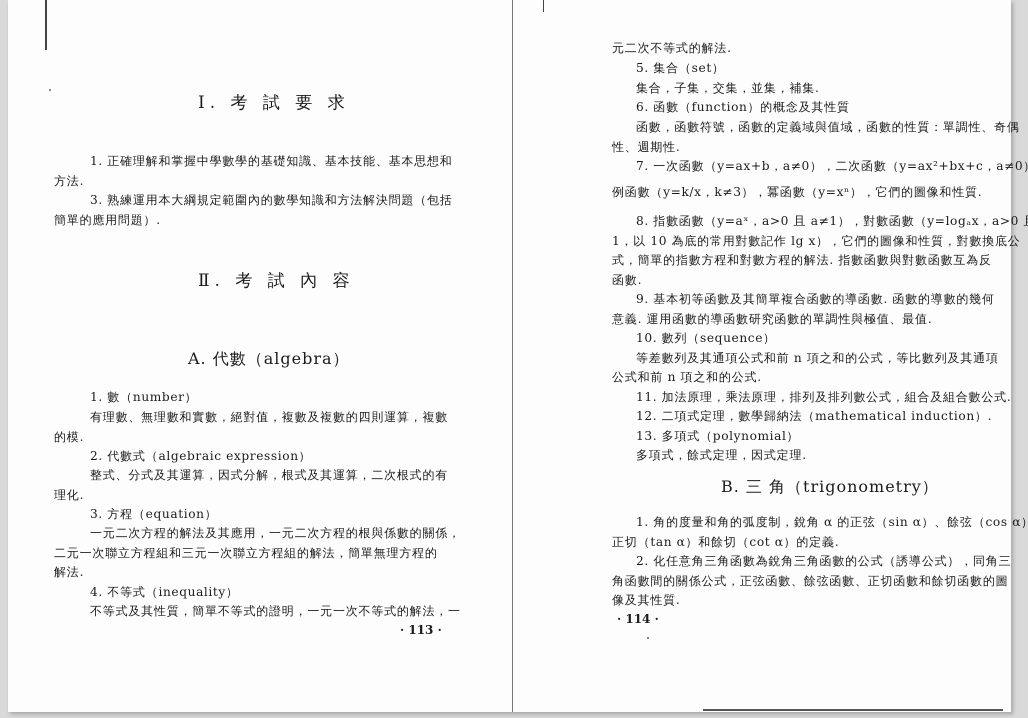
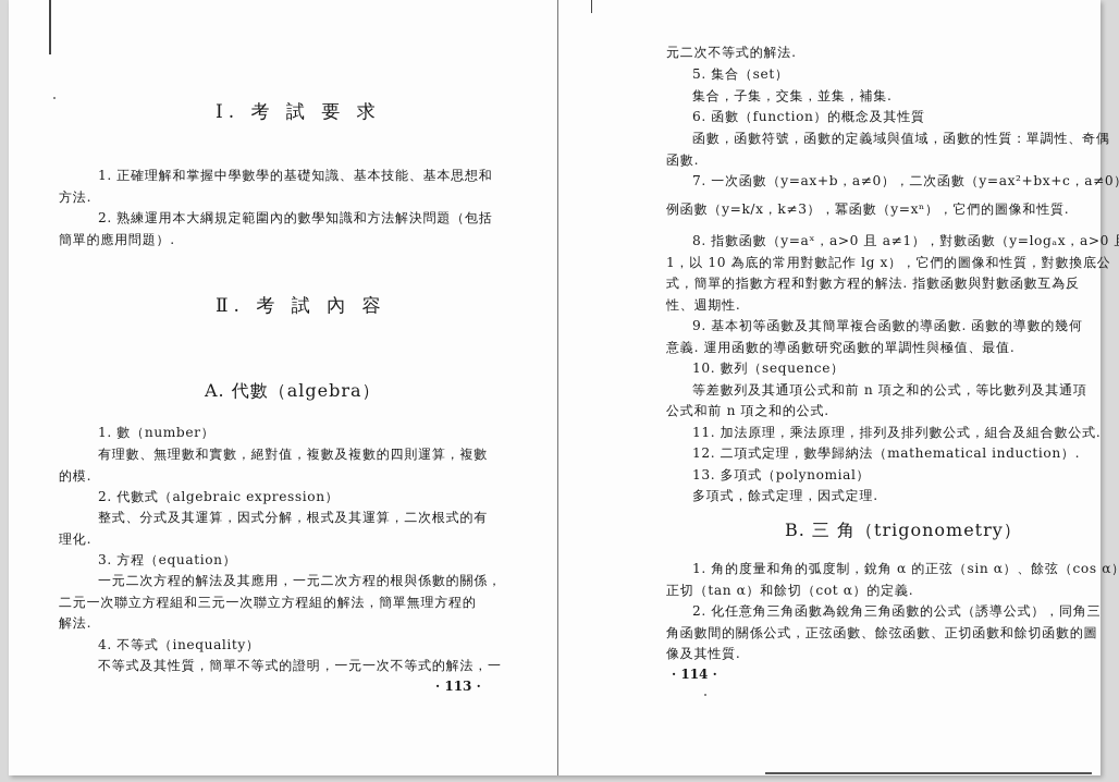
  Ⅰ. 考 試 要 求
  1. 正確理解和掌握中學數學的基礎知識、基本技能、基本思想和
  方法.
- 3. 熟練運用本大綱規定範圍內的數學知識和方法解決問題（包括
+ 2. 熟練運用本大綱規定範圍內的數學知識和方法解決問題（包括
  簡單的應用問題）.
  Ⅱ. 考 試 內 容
  A. 代數（algebra）
  1. 數（number）
  有理數、無理數和實數，絕對值，複數及複數的四則運算，複數
  的模.
  2. 代數式（algebraic expression）
  整式、分式及其運算，因式分解，根式及其運算，二次根式的有
  理化.
  3. 方程（equation）
  一元二次方程的解法及其應用，一元二次方程的根與係數的關係，
  二元一次聯立方程組和三元一次聯立方程組的解法，簡單無理方程的
  解法.
  4. 不等式（inequality）
  不等式及其性質，簡單不等式的證明，一元一次不等式的解法，一
  · 113 ·
  元二次不等式的解法.
  5. 集合（set）
  集合，子集，交集，並集，補集.
  6. 函數（function）的概念及其性質
  函數，函數符號，函數的定義域與值域，函數的性質：單調性、奇偶
- 性、週期性.
+ 函數.
  7. 一次函數（y=ax+b，a≠0），二次函數（y=ax²+bx+c，a≠0
  例函數（y=k/x，k≠3），冪函數（y=xⁿ），它們的圖像和性質.
  8. 指數函數（y=aˣ，a>0 且 a≠1），對數函數（y=logₐx，a>0
  1，以 10 為底的常用對數記作 lg x），它們的圖像和性質，對數換底公
  式，簡單的指數方程和對數方程的解法. 指數函數與對數函數互為反
- 函數.
+ 性、週期性.
  9. 基本初等函數及其簡單複合函數的導函數. 函數的導數的幾何
  意義. 運用函數的導函數研究函數的單調性與極值、最值.
  10. 數列（sequence）
  等差數列及其通項公式和前 n 項之和的公式，等比數列及其通項
  公式和前 n 項之和的公式.
  11. 加法原理，乘法原理，排列及排列數公式，組合及組合數公式.
  12. 二項式定理，數學歸納法（mathematical induction）.
  13. 多項式（polynomial）
  多項式，餘式定理，因式定理.
  B. 三 角（trigonometry）
  1. 角的度量和角的弧度制，銳角 α 的正弦（sin α）、餘弦（cos α）
  正切（tan α）和餘切（cot α）的定義.
  2. 化任意角三角函數為銳角三角函數的公式（誘導公式），同角三
  角函數間的關係公式，正弦函數、餘弦函數、正切函數和餘切函數的圖
  像及其性質.
  · 114 ·
